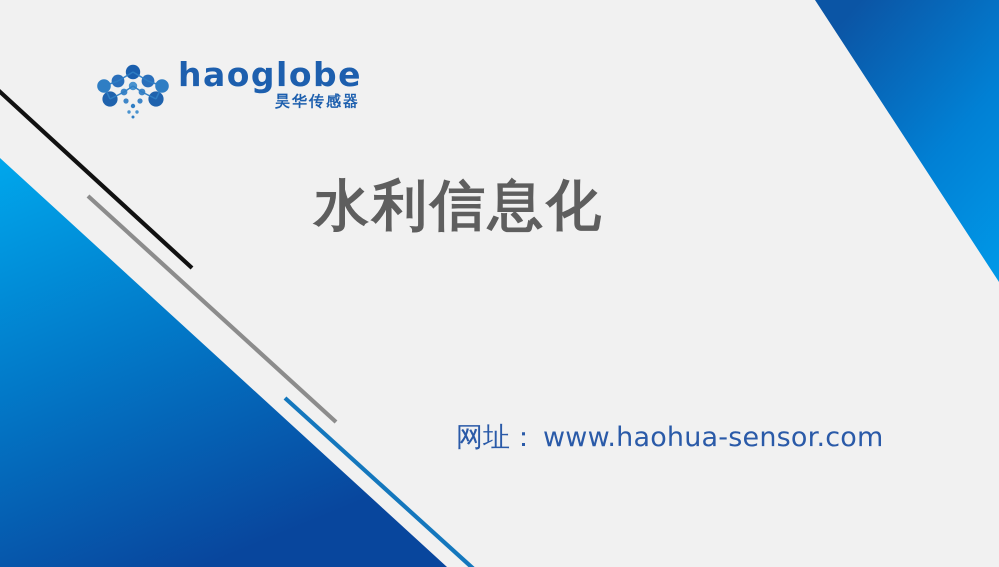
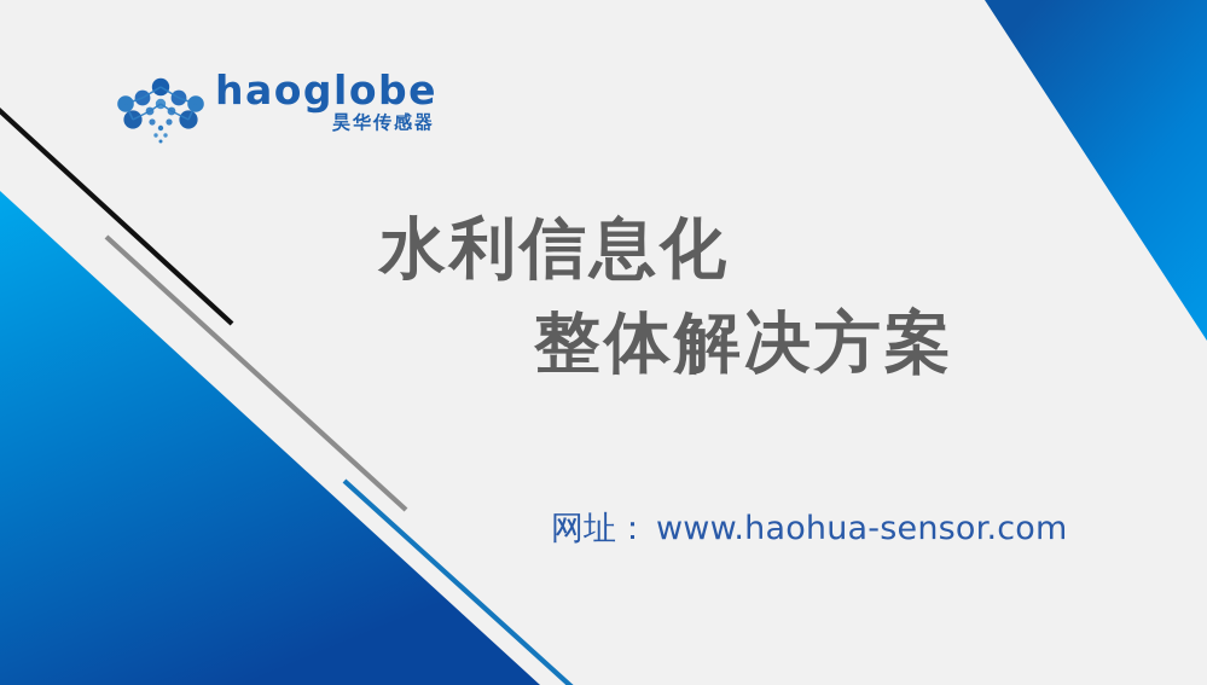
  haoglobe
  昊华传感器
  水利信息化
+ 整体解决方案
  网址：
  www.haohua-sensor.com
